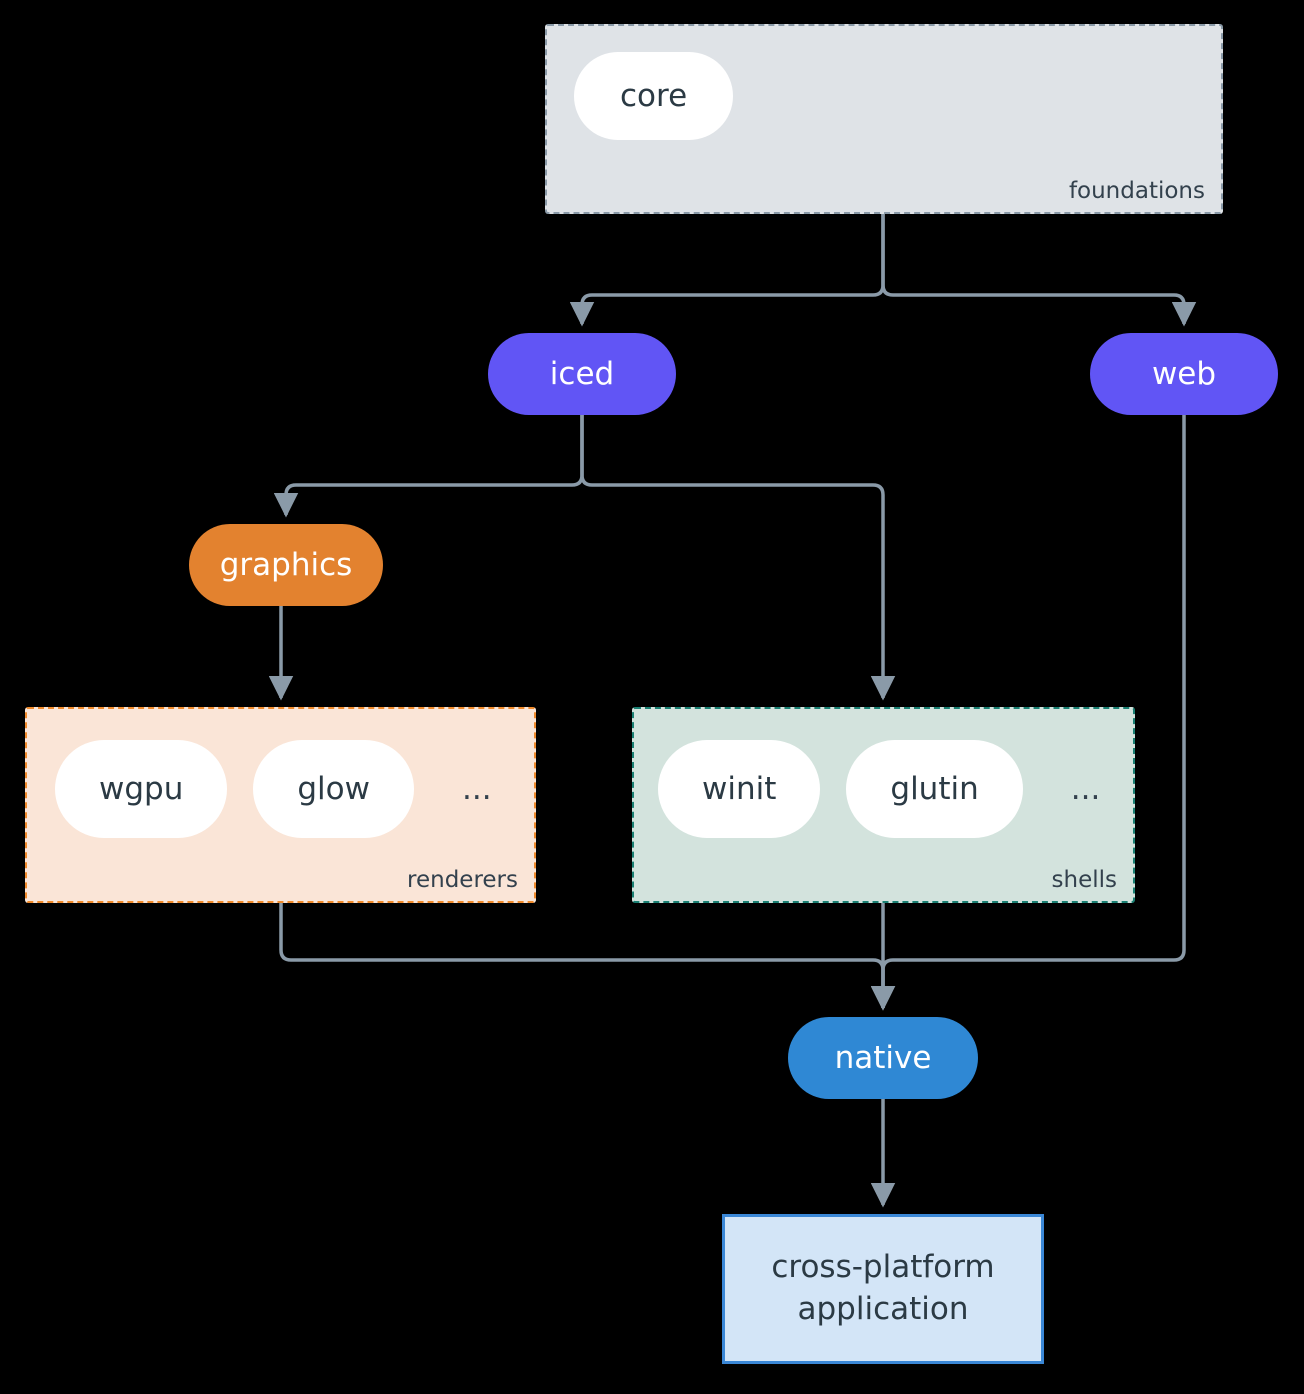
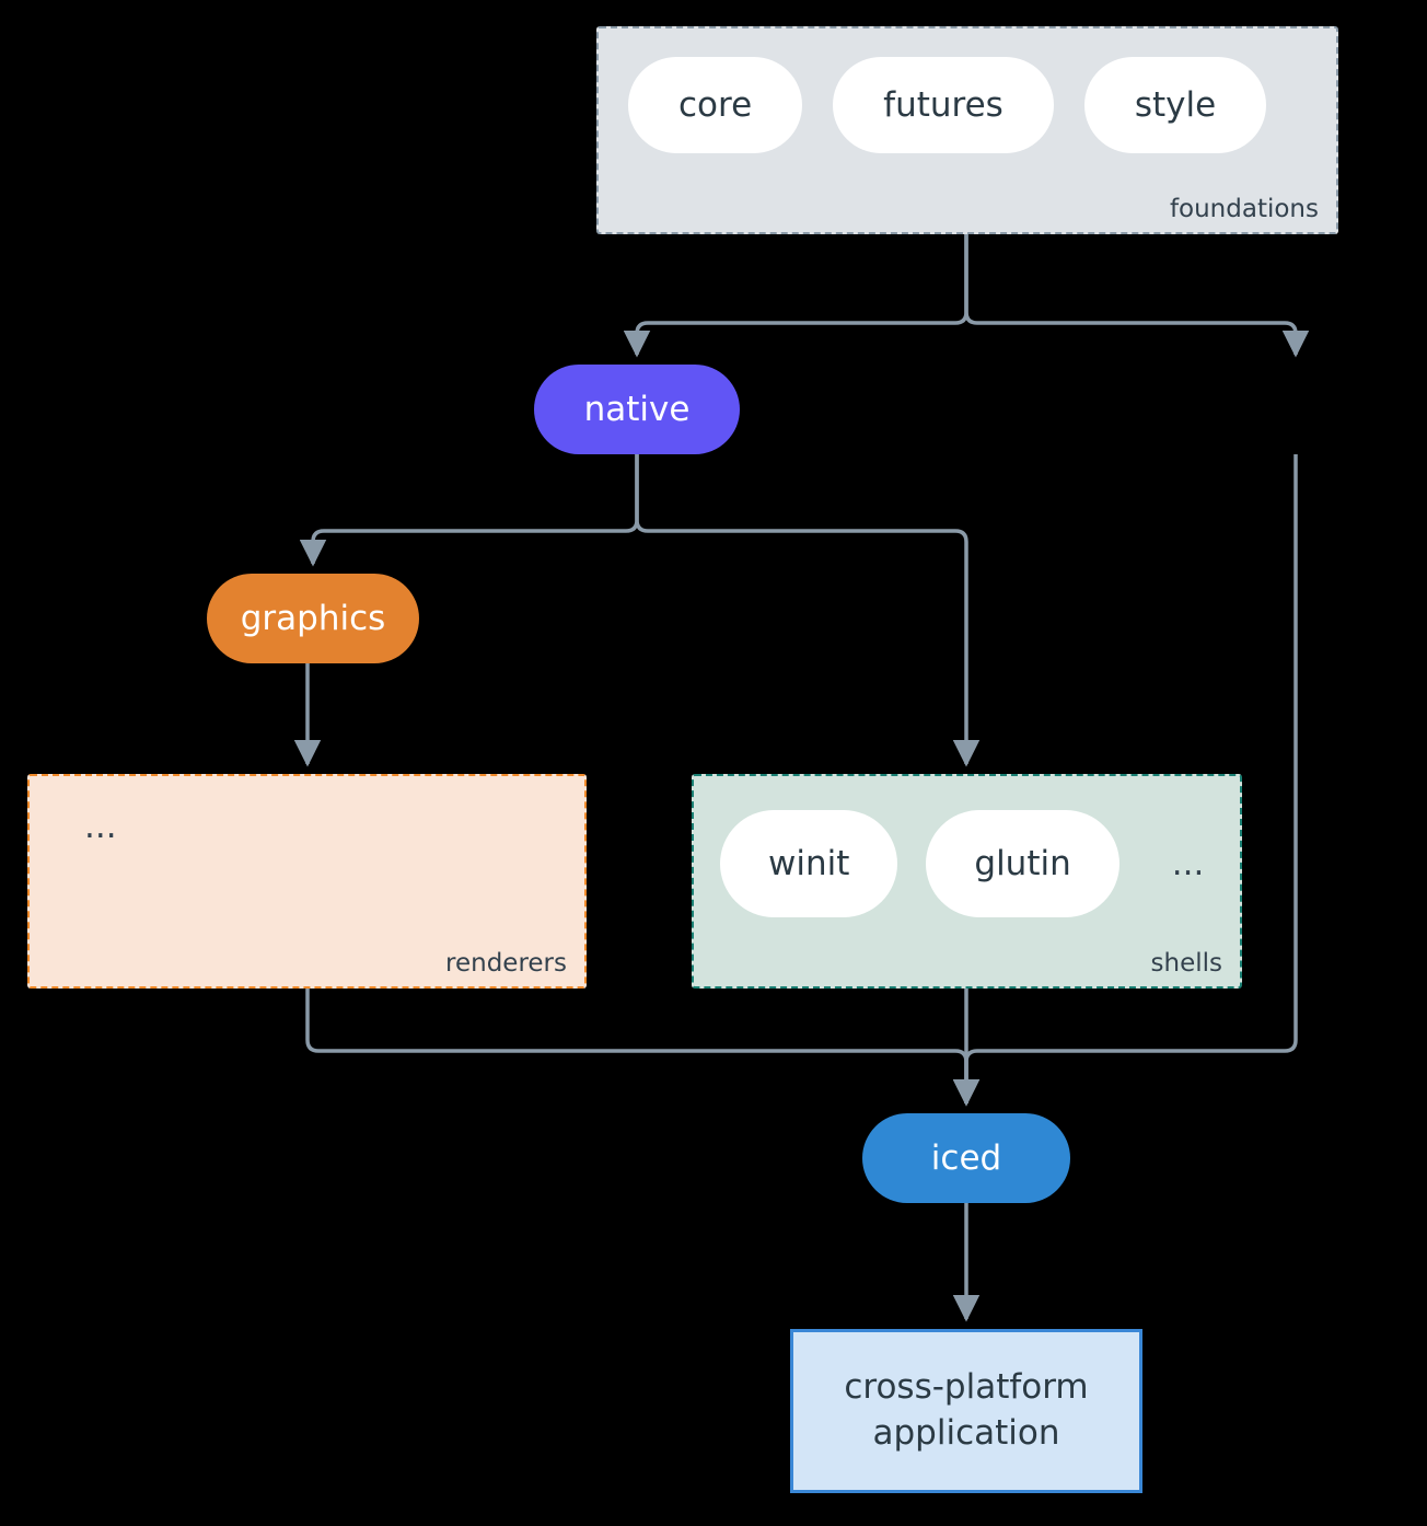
  core
+ futures
+ style
  foundations
- wgpu
- glow
  ...
  renderers
  winit
  glutin
  ...
  shells
- iced
+ native
- web
  graphics
- native
+ iced
  cross-platform
  application
